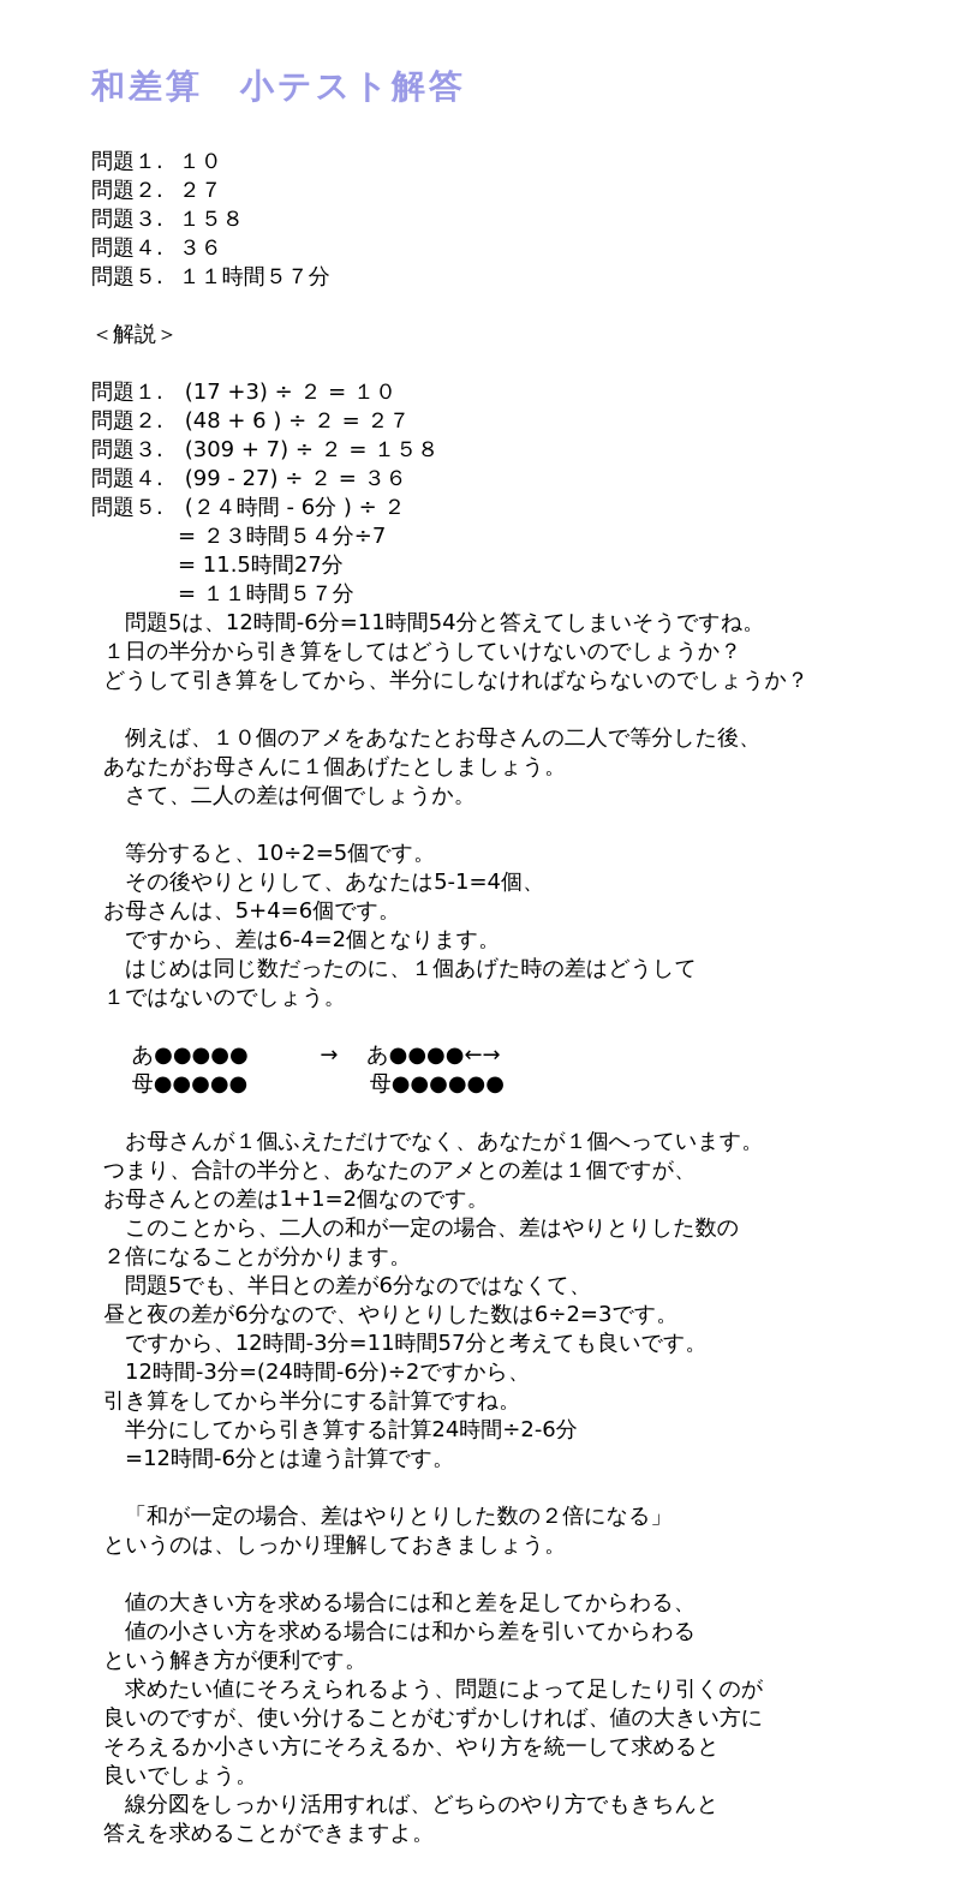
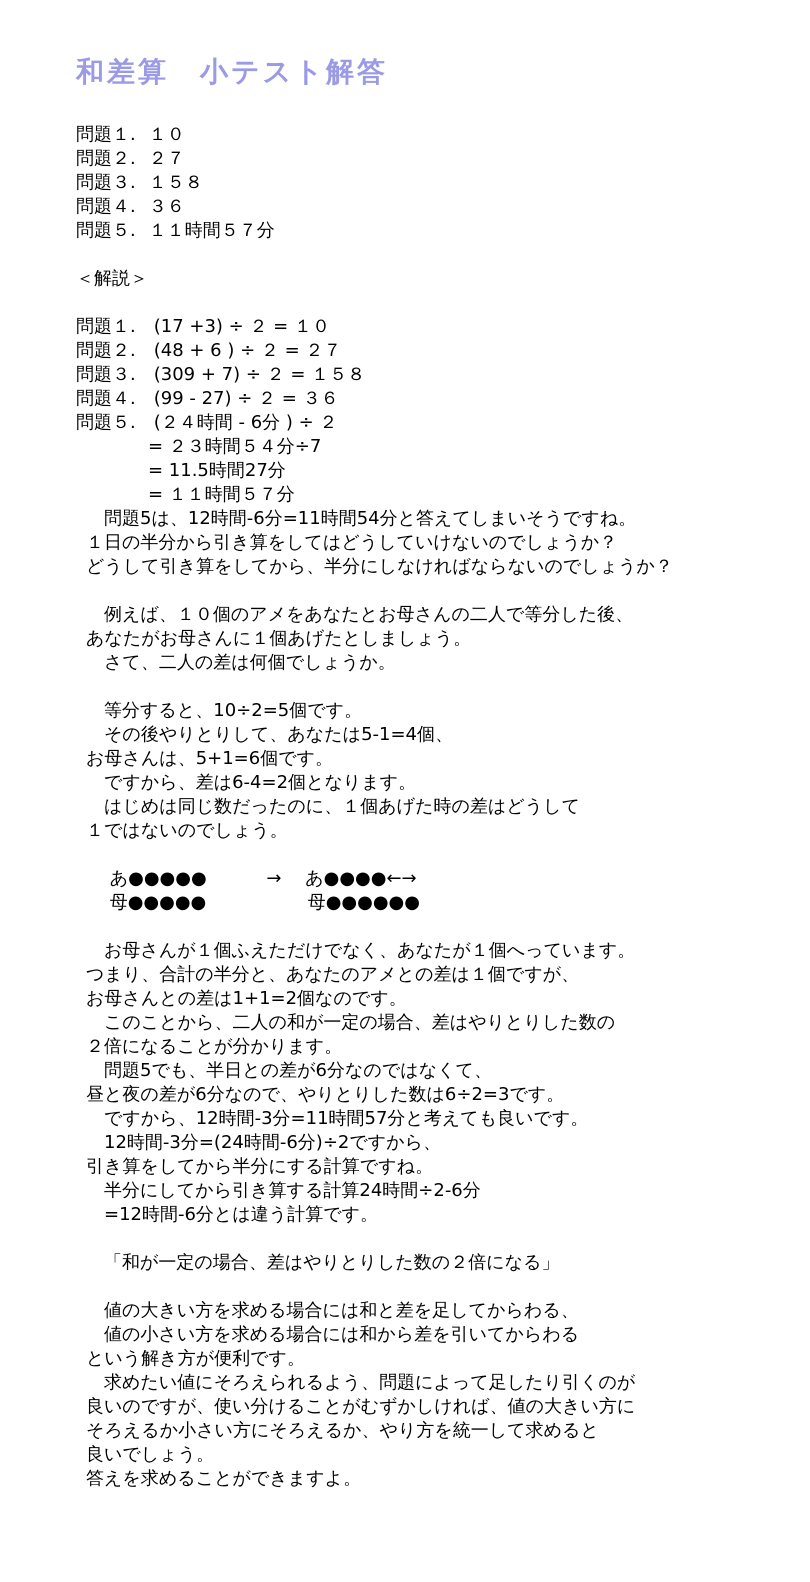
  和差算 小テスト解答
  問題１. １０
  問題２. ２７
  問題３. １５８
  問題４. ３６
  問題５. １１時間５７分
  ＜解説＞
  問題１. (17 +3) ÷ ２ = １０
  問題２. (48 + 6 ) ÷ ２ = ２７
  問題３. (309 + 7) ÷ ２ = １５８
  問題４. (99 - 27) ÷ ２ = ３６
  問題５. (２４時間 - 6分 ) ÷ ２
  = ２３時間５４分÷7
  = 11.5時間27分
  = １１時間５７分
  問題5は、12時間-6分=11時間54分と答えてしまいそうですね。
  １日の半分から引き算をしてはどうしていけないのでしょうか？
  どうして引き算をしてから、半分にしなければならないのでしょうか？
  例えば、１０個のアメをあなたとお母さんの二人で等分した後、
  あなたがお母さんに１個あげたとしましょう。
  さて、二人の差は何個でしょうか。
  等分すると、10÷2=5個です。
  その後やりとりして、あなたは5-1=4個、
- お母さんは、5+4=6個です。
+ お母さんは、5+1=6個です。
  ですから、差は6-4=2個となります。
  はじめは同じ数だったのに、１個あげた時の差はどうして
  １ではないのでしょう。
  あ●●●●● → あ●●●●←→
  母●●●●● 母●●●●●●
  お母さんが１個ふえただけでなく、あなたが１個へっています。
  つまり、合計の半分と、あなたのアメとの差は１個ですが、
  お母さんとの差は1+1=2個なのです。
  このことから、二人の和が一定の場合、差はやりとりした数の
  ２倍になることが分かります。
  問題5でも、半日との差が6分なのではなくて、
  昼と夜の差が6分なので、やりとりした数は6÷2=3です。
  ですから、12時間-3分=11時間57分と考えても良いです。
  12時間-3分=(24時間-6分)÷2ですから、
  引き算をしてから半分にする計算ですね。
  半分にしてから引き算する計算24時間÷2-6分
  =12時間-6分とは違う計算です。
  「和が一定の場合、差はやりとりした数の２倍になる」
- というのは、しっかり理解しておきましょう。
  値の大きい方を求める場合には和と差を足してからわる、
  値の小さい方を求める場合には和から差を引いてからわる
  という解き方が便利です。
  求めたい値にそろえられるよう、問題によって足したり引くのが
  良いのですが、使い分けることがむずかしければ、値の大きい方に
  そろえるか小さい方にそろえるか、やり方を統一して求めると
  良いでしょう。
- 線分図をしっかり活用すれば、どちらのやり方でもきちんと
  答えを求めることができますよ。
